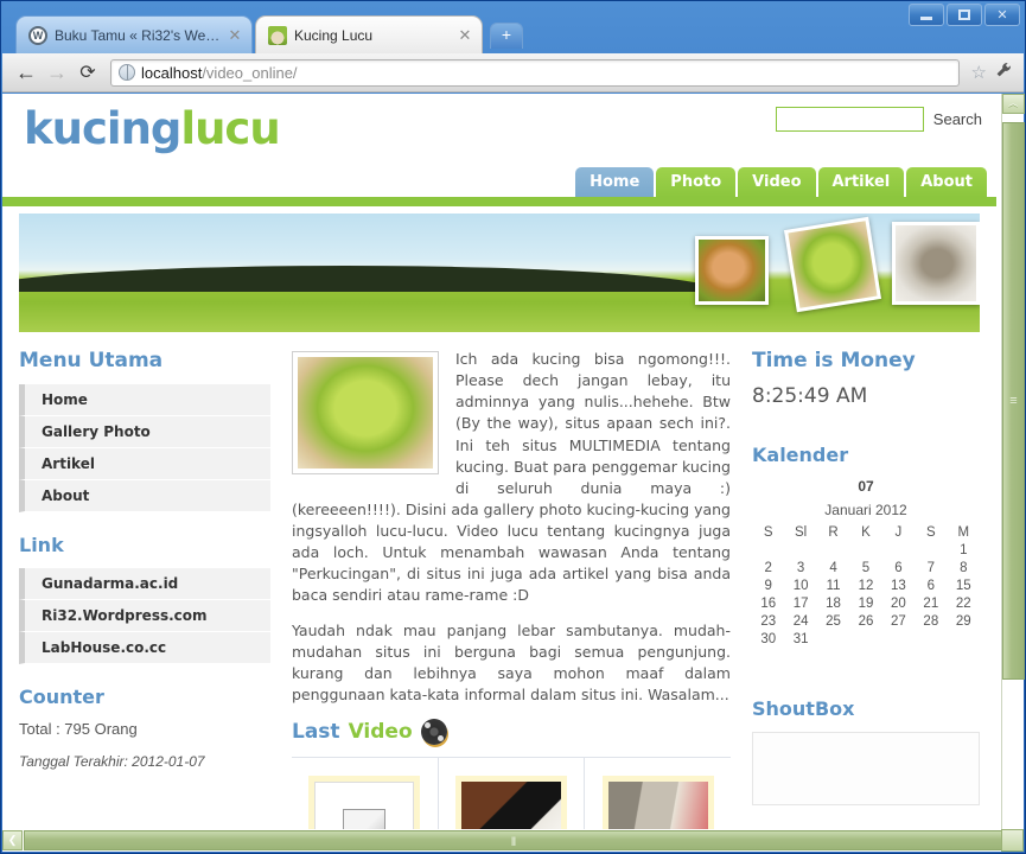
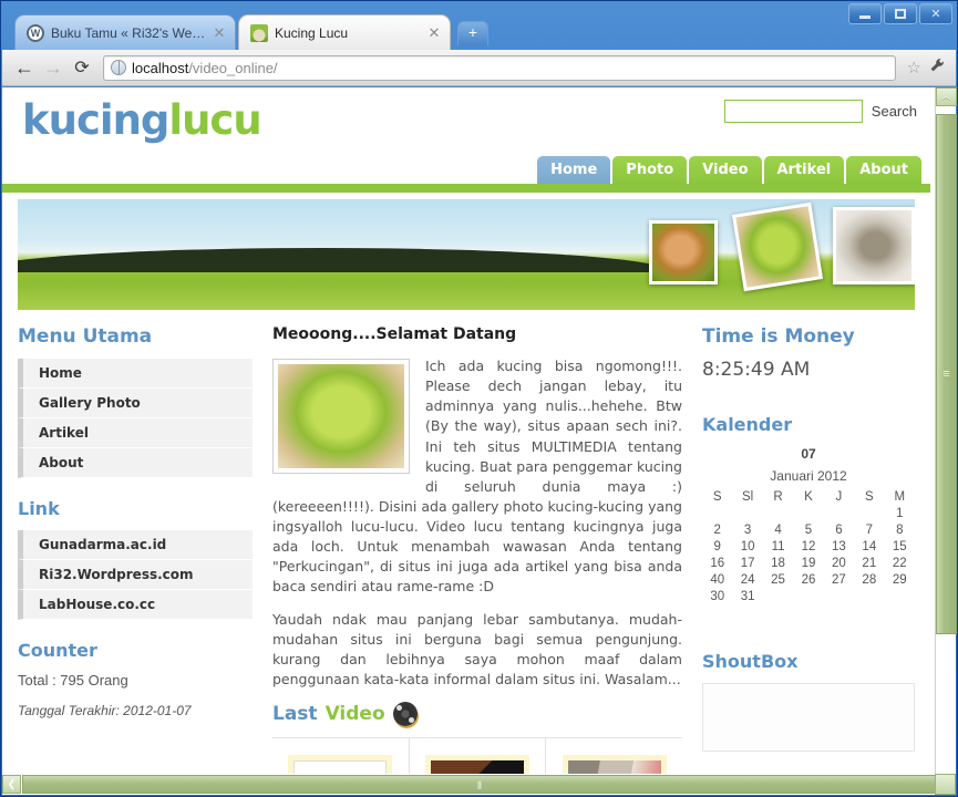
  ✕
  Buku Tamu « Ri32's Weblo
  ✕
  Kucing Lucu
  ✕
  +
  ←
  →
  ⟳
  localhost/video_online/
  ☆
  kucinglucu
  Search
  Home
  Photo
  Video
  Artikel
  About
  Menu Utama
  Home
  Gallery Photo
  Artikel
  About
  Link
  Gunadarma.ac.id
  Ri32.Wordpress.com
  LabHouse.co.cc
  Counter
  Total : 795 Orang
  Tanggal Terakhir: 2012-01-07
+ Meooong....Selamat Datang
  Ich ada kucing bisa ngomong!!!. Please dech jangan lebay, itu adminnya yang nulis...hehehe. Btw (By the way), situs apaan sech ini?. Ini teh situs MULTIMEDIA tentang kucing. Buat para penggemar kucing di seluruh dunia maya :) (kereeeen!!!!). Disini ada gallery photo kucing-kucing yang ingsyalloh lucu-lucu. Video lucu tentang kucingnya juga ada loch. Untuk menambah wawasan Anda tentang "Perkucingan", di situs ini juga ada artikel yang bisa anda baca sendiri atau rame-rame :D
  Yaudah ndak mau panjang lebar sambutanya. mudah-mudahan situs ini berguna bagi semua pengunjung. kurang dan lebihnya saya mohon maaf dalam penggunaan kata-kata informal dalam situs ini. Wasalam...
  Last
  Video
  Time is Money
  8:25:49 AM
  Kalender
  07
  Januari 2012
  S	Sl	R	K	J	S	M
  						1
  2	3	4	5	6	7	8
- 9	10	11	12	13	6	15
+ 9	10	11	12	13	14	15
  16	17	18	19	20	21	22
- 23	24	25	26	27	28	29
+ 40	24	25	26	27	28	29
  30	31
  ShoutBox
  ︿
  ❮
